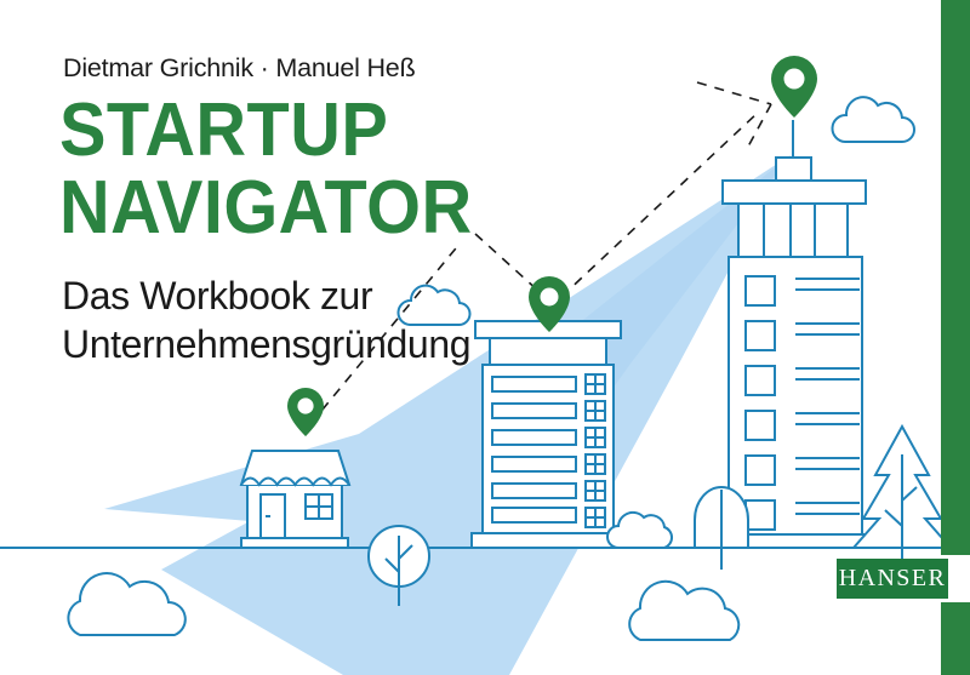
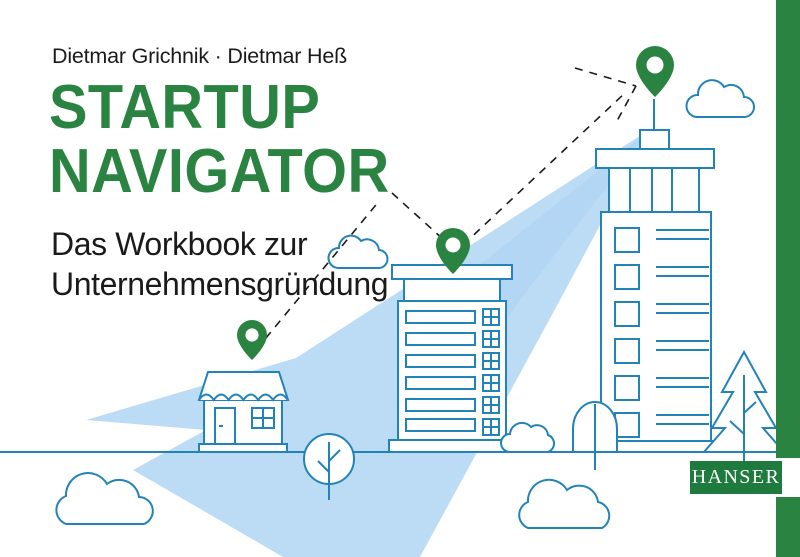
- Dietmar Grichnik · Manuel Heß
+ Dietmar Grichnik · Dietmar Heß
  STARTUP
  NAVIGATOR
  Das Workbook zur
  Unternehmensgründung
  HANSER
